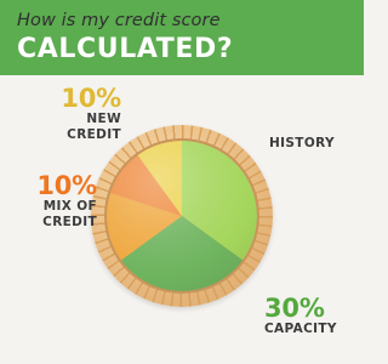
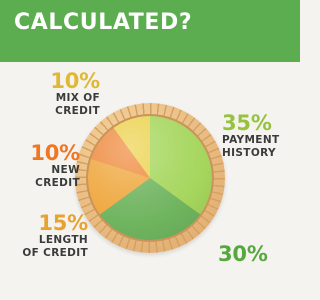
- How is my credit score
  CALCULATED?
  10%
- NEW
+ MIX OF
  CREDIT
  10%
- MIX OF
+ NEW
  CREDIT
+ 15%
+ LENGTH
+ OF CREDIT
+ 35%
+ PAYMENT
  HISTORY
  30%
- CAPACITY
